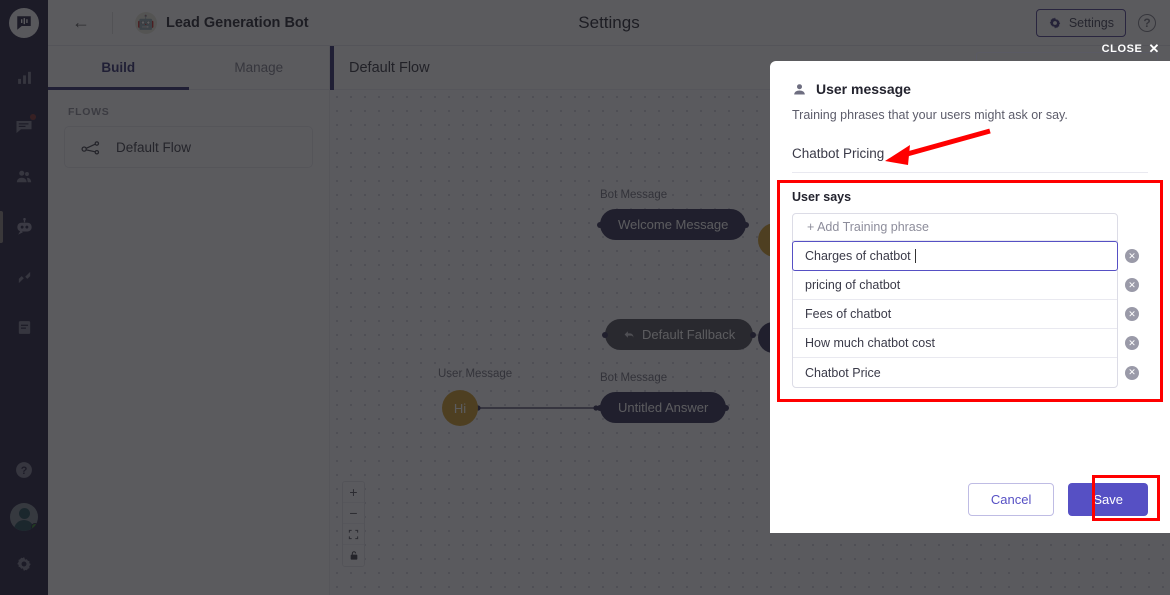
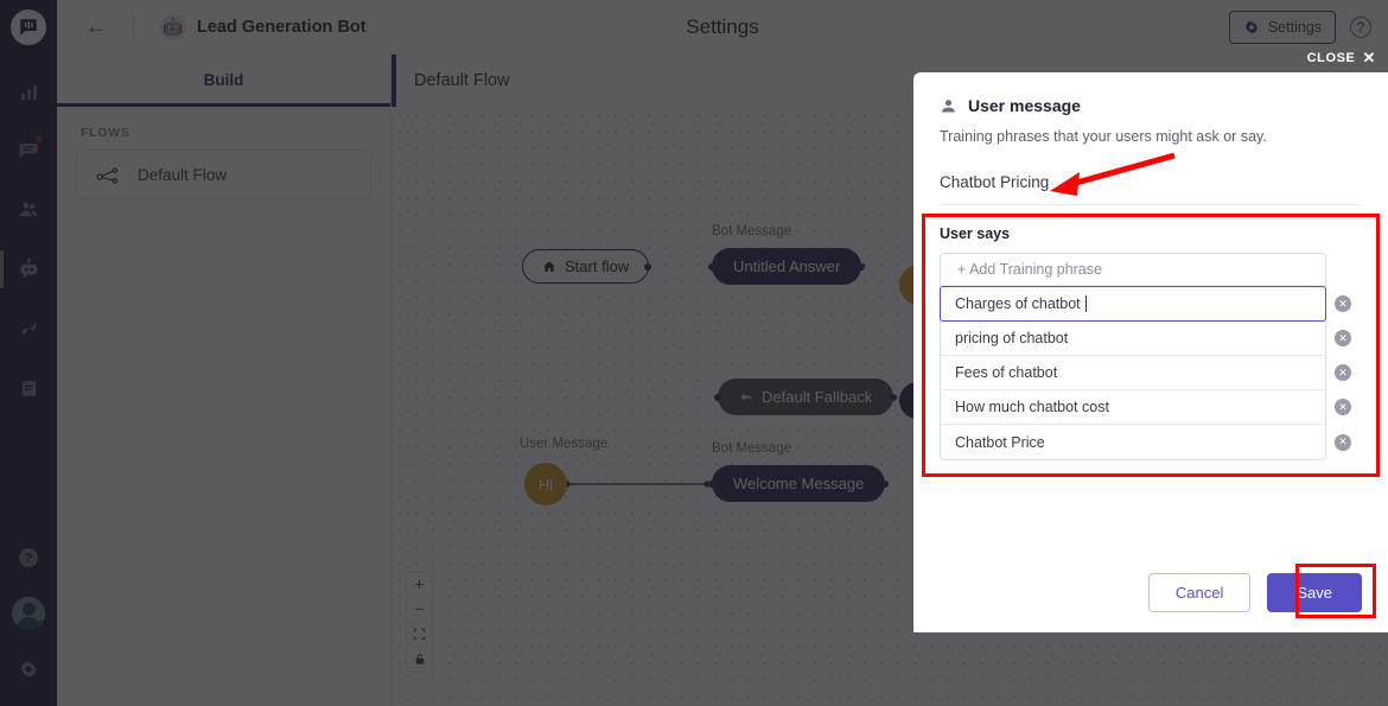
  ?
  ←
  🤖
  Lead Generation Bot
  Settings
  Settings
  ?
  Build
- Manage
  FLOWS
  Default Flow
  Default Flow
+ Start flow
  Bot Message
- Welcome Message
+ Untitled Answer
  Default Fallback
  User Message
  Hi
  Bot Message
- Untitled Answer
+ Welcome Message
  +
  −
  CLOSE
  ✕
  User message
  Training phrases that your users might ask or say.
  Chatbot Pricing
  User says
  + Add Training phrase
  Charges of chatbot
  ✕
  pricing of chatbot
  ✕
  Fees of chatbot
  ✕
  How much chatbot cost
  ✕
  Chatbot Price
  ✕
  Cancel
  Save
